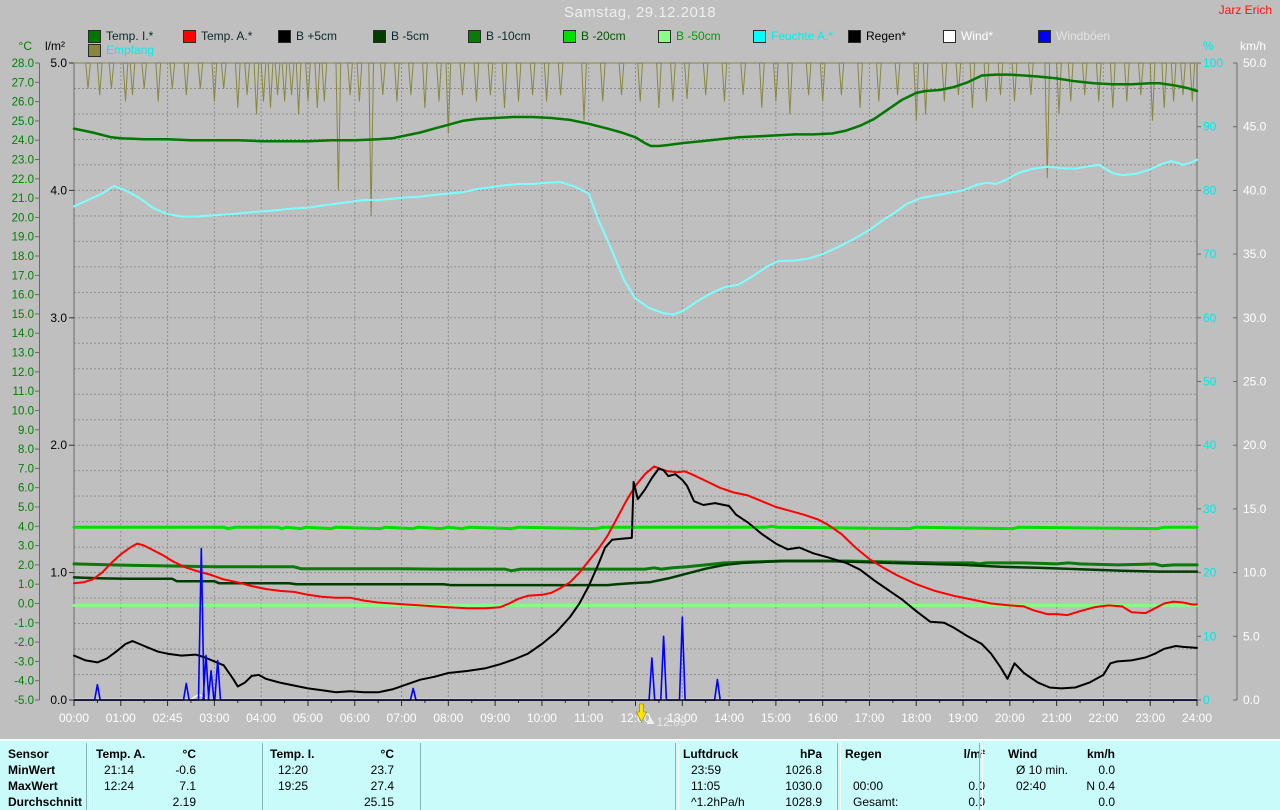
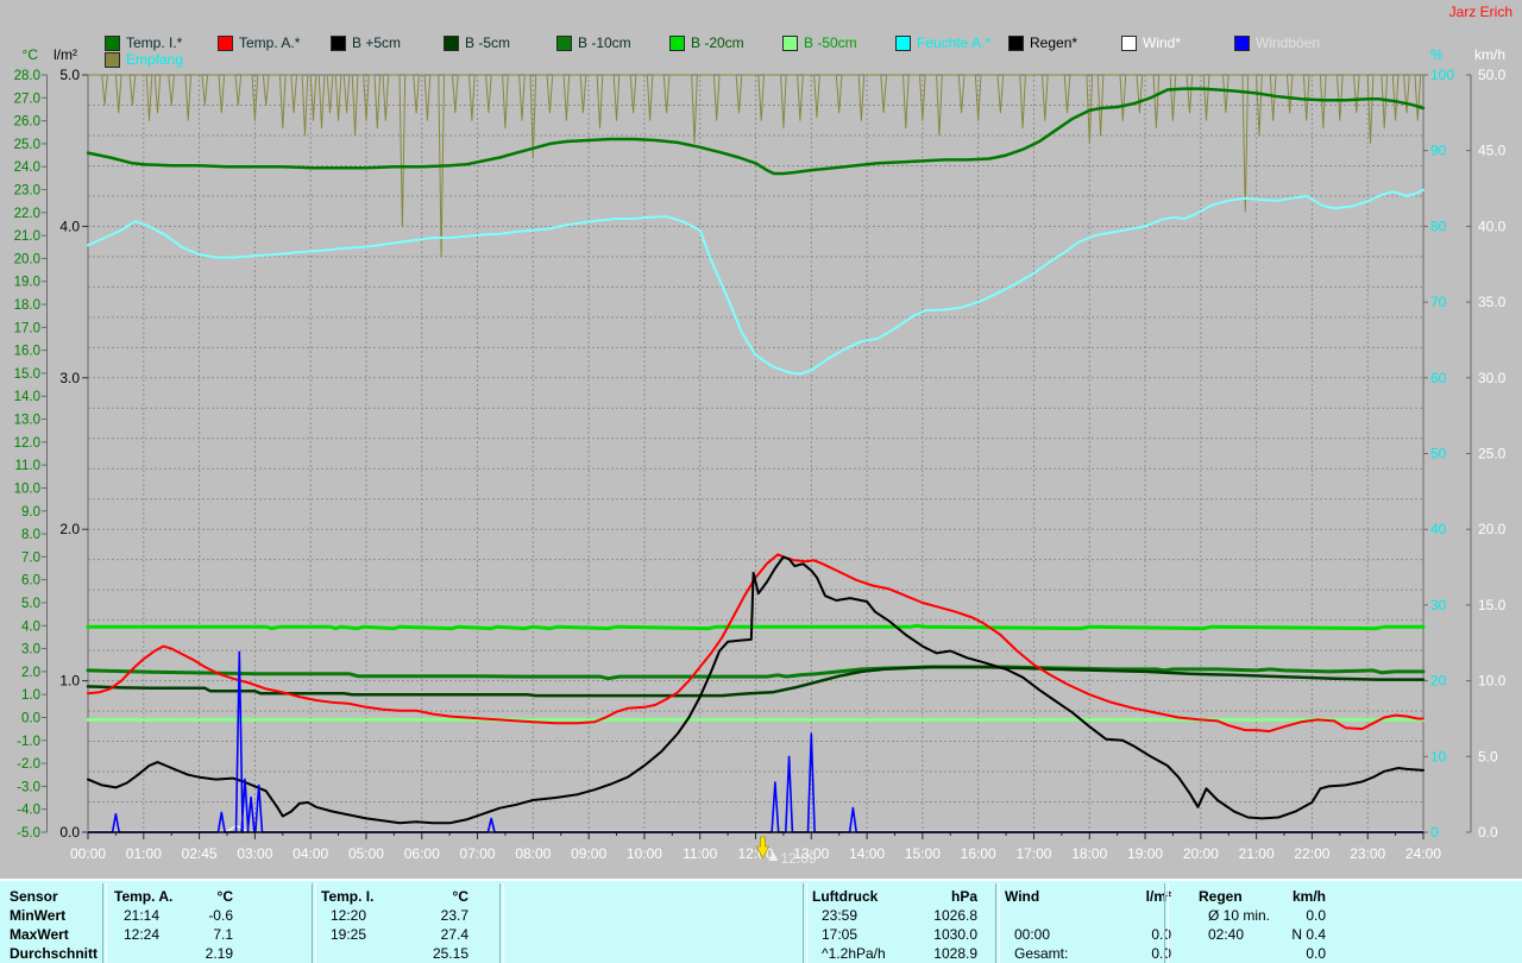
- Samstag, 29.12.2018
  Jarz Erich
  Temp. I.*
  Temp. A.*
  B +5cm
  B -5cm
  B -10cm
  B -20cm
  B -50cm
  Feuchte A.*
  Regen*
  Wind*
  Windböen
  Empfang
  28.0
  27.0
  26.0
  25.0
  24.0
  23.0
  22.0
  21.0
  20.0
  19.0
  18.0
  17.0
  16.0
  15.0
  14.0
  13.0
  12.0
  11.0
  10.0
  9.0
  8.0
  7.0
  6.0
  5.0
  4.0
  3.0
  2.0
  1.0
  0.0
  -1.0
  -2.0
  -3.0
  -4.0
  -5.0
  °C
  5.0
  4.0
  3.0
  2.0
  1.0
  0.0
  l/m²
  100
  90
  80
  70
  60
  50
  40
  30
  20
  10
  0
  %
  50.0
  45.0
  40.0
  35.0
  30.0
  25.0
  20.0
  15.0
  10.0
  5.0
  0.0
  km/h
  00:00
  01:00
  02:45
  03:00
  04:00
  05:00
  06:00
  07:00
  08:00
  09:00
  10:00
  11:00
  12:0
  13:00
  14:00
  15:00
  16:00
  17:00
  18:00
  19:00
  20:00
  21:00
  22:00
  23:00
  24:00
  12:09
  Sensor
  MinWert
  MaxWert
  Durchschnitt
  Temp. A.
  °C
  21:14
  -0.6
  12:24
  7.1
  2.19
  Temp. I.
  °C
  12:20
  23.7
  19:25
  27.4
  25.15
  Luftdruck
  hPa
  23:59
  1026.8
- 11:05
+ 17:05
  1030.0
  ^1.2hPa/h
  1028.9
- Regen
+ Wind
  l/m²
  00:00
  0.0
  Gesamt:
  0.0
- Wind
+ Regen
  km/h
  Ø 10 min.
  0.0
  02:40
  N 0.4
  0.0
